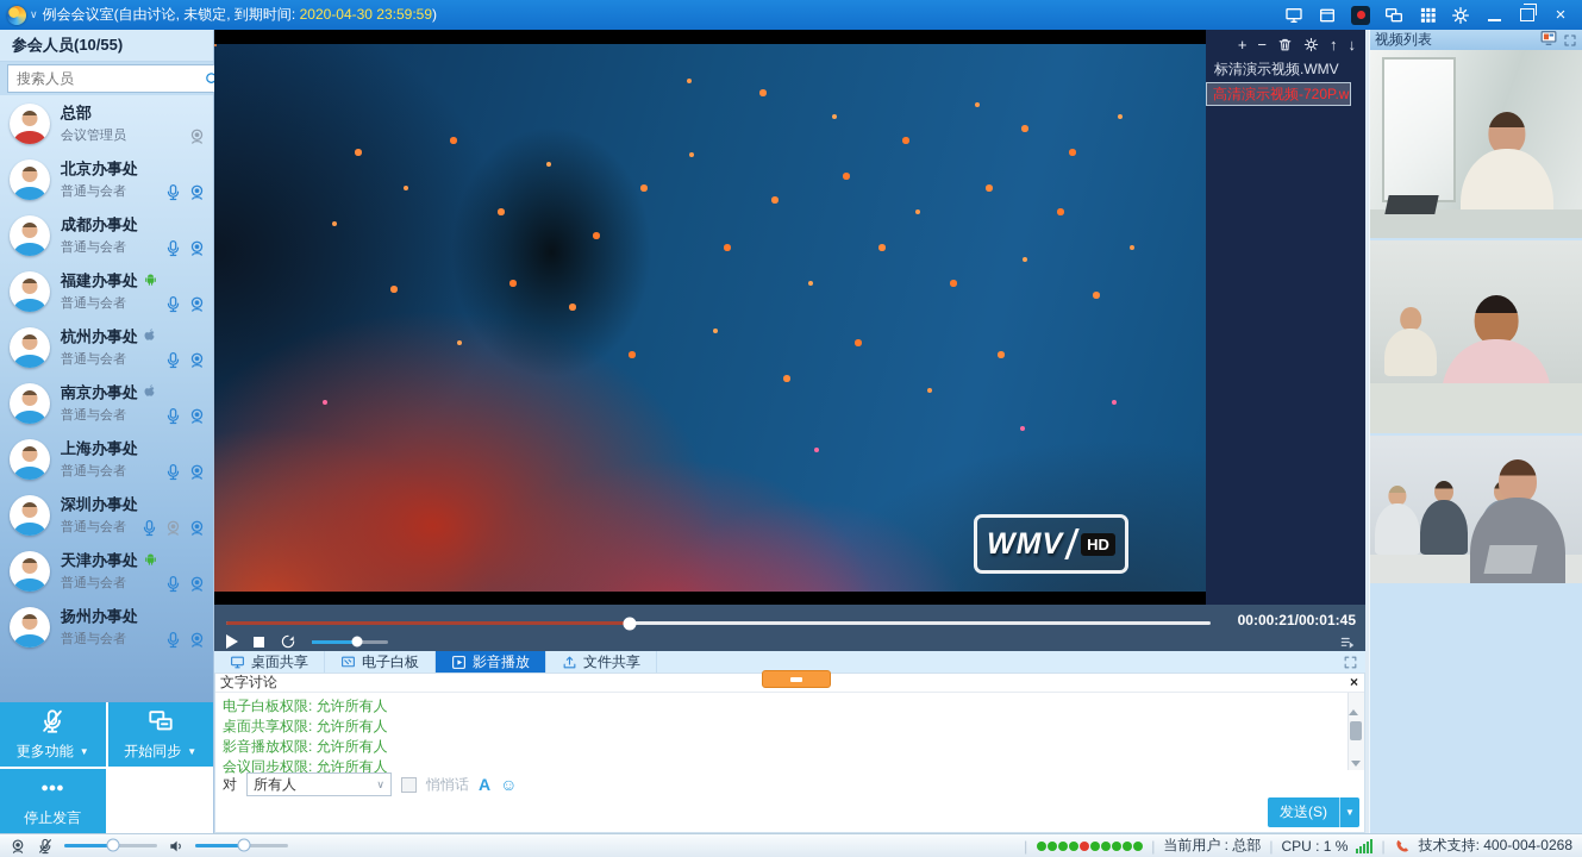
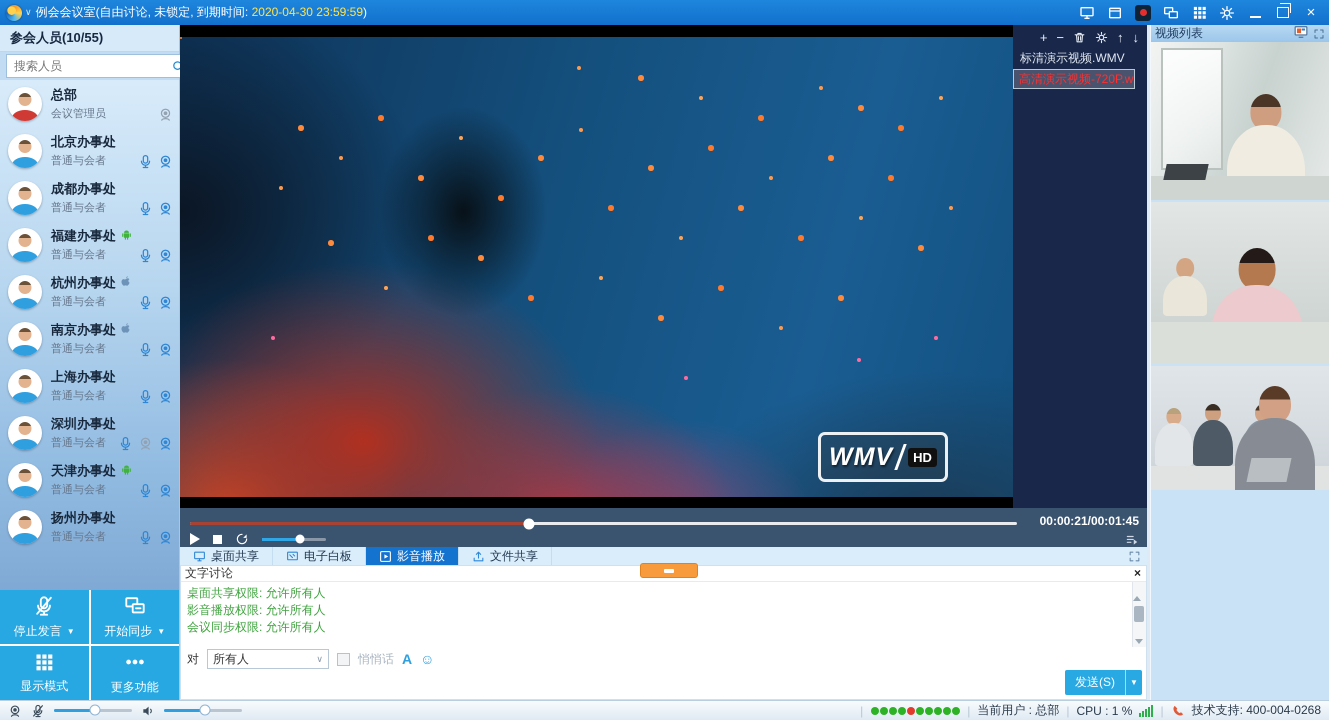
  ∨
  例会会议室(自由讨论, 未锁定, 到期时间: 2020-04-30 23:59:59)
  ×
  参会人员(10/55)
  搜索人员
  总部
  会议管理员
  北京办事处
  普通与会者
  成都办事处
  普通与会者
  福建办事处
  普通与会者
  杭州办事处
  普通与会者
  南京办事处
  普通与会者
  上海办事处
  普通与会者
  深圳办事处
  普通与会者
  天津办事处
  普通与会者
  扬州办事处
  普通与会者
- 更多功能
+ 停止发言
  ▼
  开始同步
  ▼
+ 显示模式
- 停止发言
+ 更多功能
  WMV
  HD
  +
  −
  ↑
  ↓
  标清演示视频.WMV
  高清演示视频-720P.w
  00:00:21/00:01:45
  桌面共享
  电子白板
  影音播放
  文件共享
  文字讨论
  ×
- 电子白板权限: 允许所有人
  桌面共享权限: 允许所有人
  影音播放权限: 允许所有人
  会议同步权限: 允许所有人
  对
  所有人
  ∨
  悄悄话
  A
  ☺
  发送(S)
  ▼
  视频列表
  |
  |
  当前用户 : 总部
  |
  CPU : 1 %
  |
  技术支持: 400-004-0268
